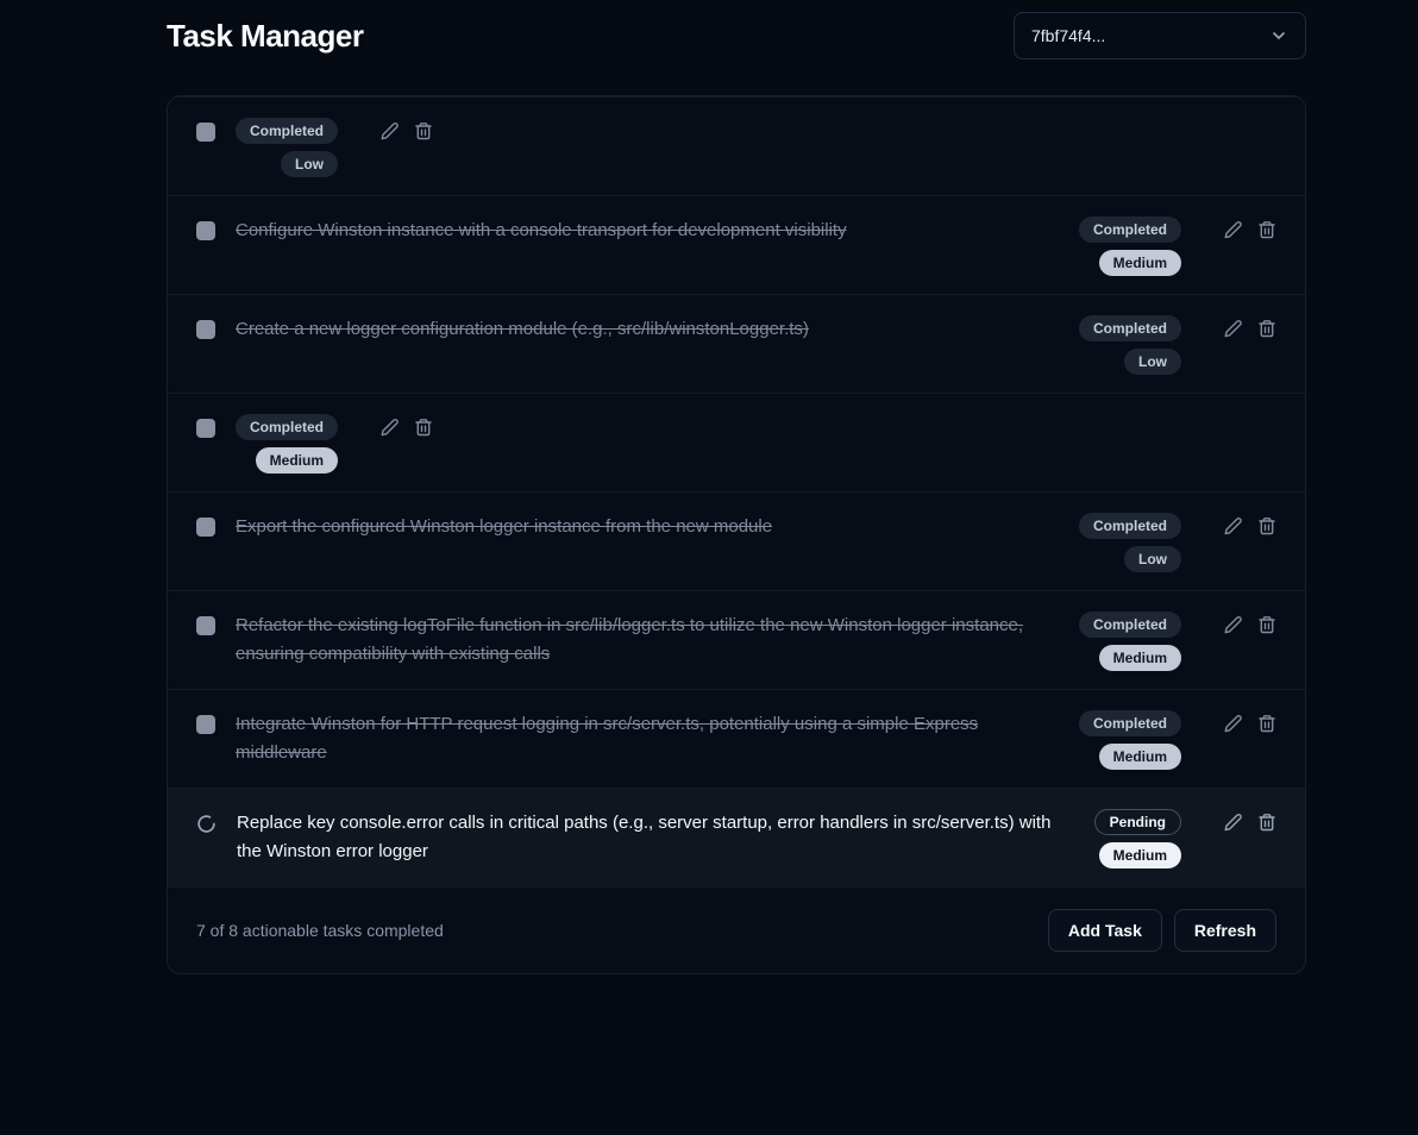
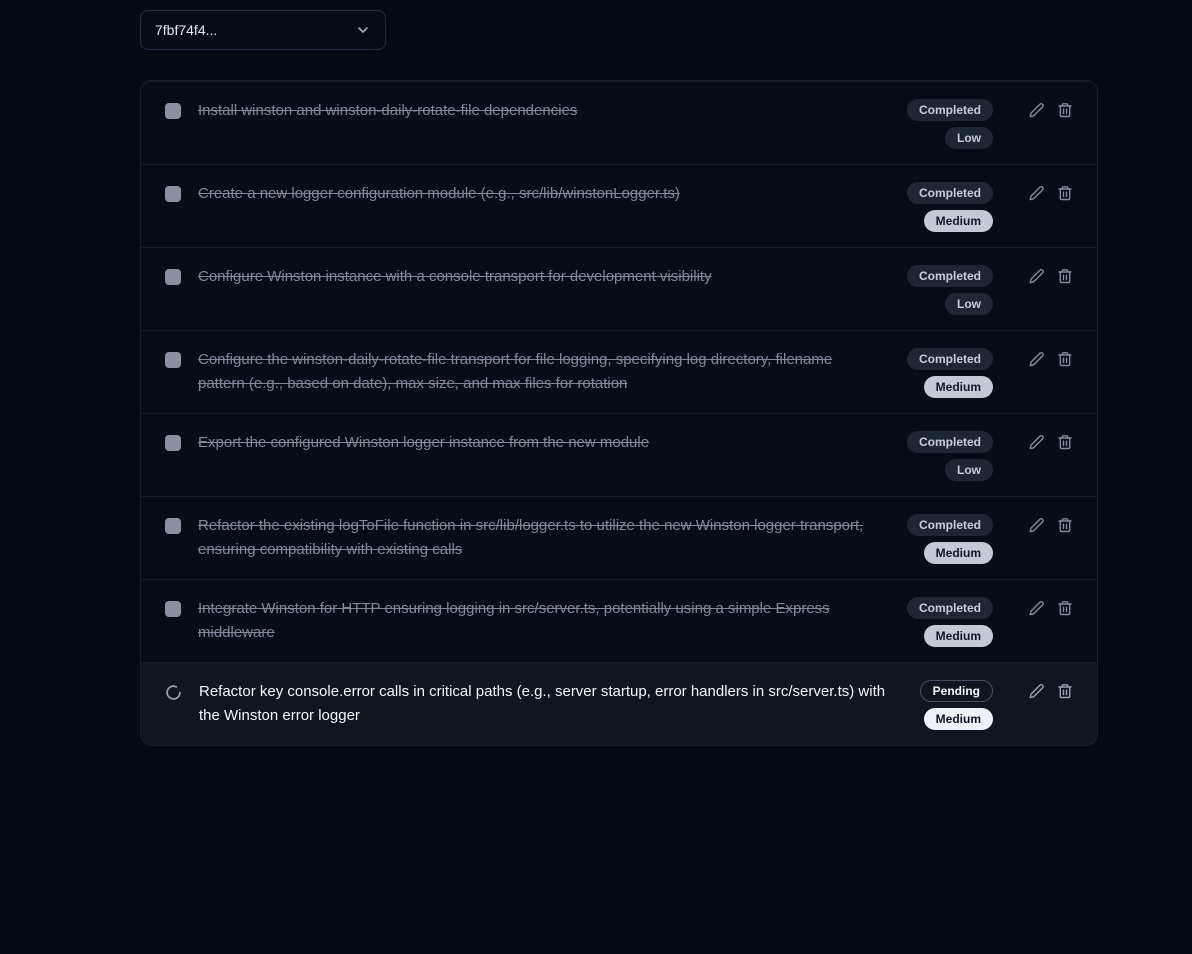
- Task Manager
  7fbf74f4...
+ Install winston and winston-daily-rotate-file dependencies
  Completed
  Low
- Configure Winston instance with a console transport for development visibility
+ Create a new logger configuration module (e.g., src/lib/winstonLogger.ts)
  Completed
  Medium
- Create a new logger configuration module (e.g., src/lib/winstonLogger.ts)
+ Configure Winston instance with a console transport for development visibility
  Completed
  Low
+ Configure the winston-daily-rotate-file transport for file logging, specifying log directory, filename pattern (e.g., based on date), max size, and max files for rotation
  Completed
  Medium
  Export the configured Winston logger instance from the new module
  Completed
  Low
- Refactor the existing logToFile function in src/lib/logger.ts to utilize the new Winston logger instance, ensuring compatibility with existing calls
+ Refactor the existing logToFile function in src/lib/logger.ts to utilize the new Winston logger transport, ensuring compatibility with existing calls
  Completed
  Medium
- Integrate Winston for HTTP request logging in src/server.ts, potentially using a simple Express middleware
+ Integrate Winston for HTTP ensuring logging in src/server.ts, potentially using a simple Express middleware
  Completed
  Medium
- Replace key console.error calls in critical paths (e.g., server startup, error handlers in src/server.ts) with the Winston error logger
+ Refactor key console.error calls in critical paths (e.g., server startup, error handlers in src/server.ts) with the Winston error logger
  Pending
  Medium
- 7 of 8 actionable tasks completed
- Add Task
- Refresh
